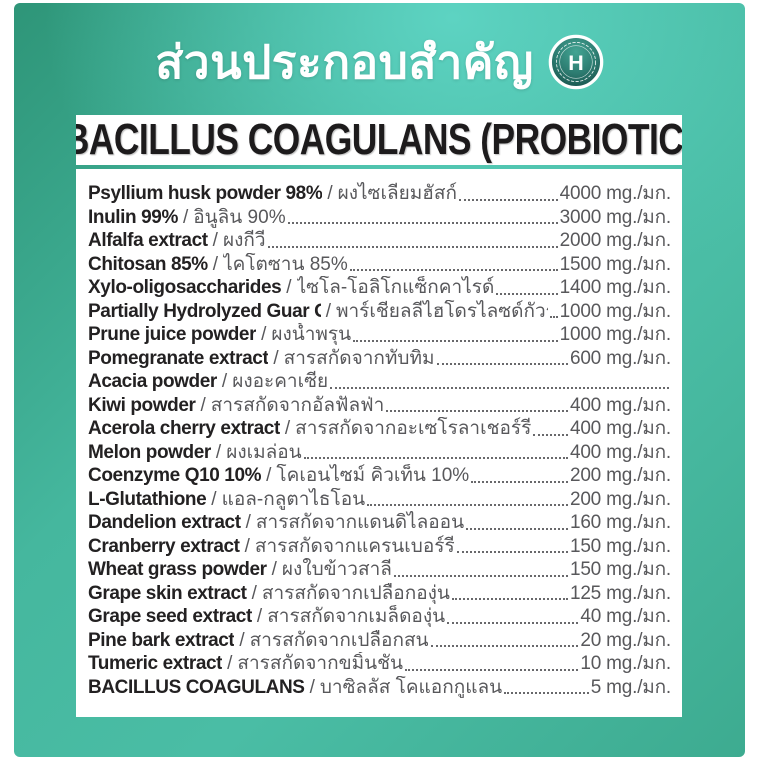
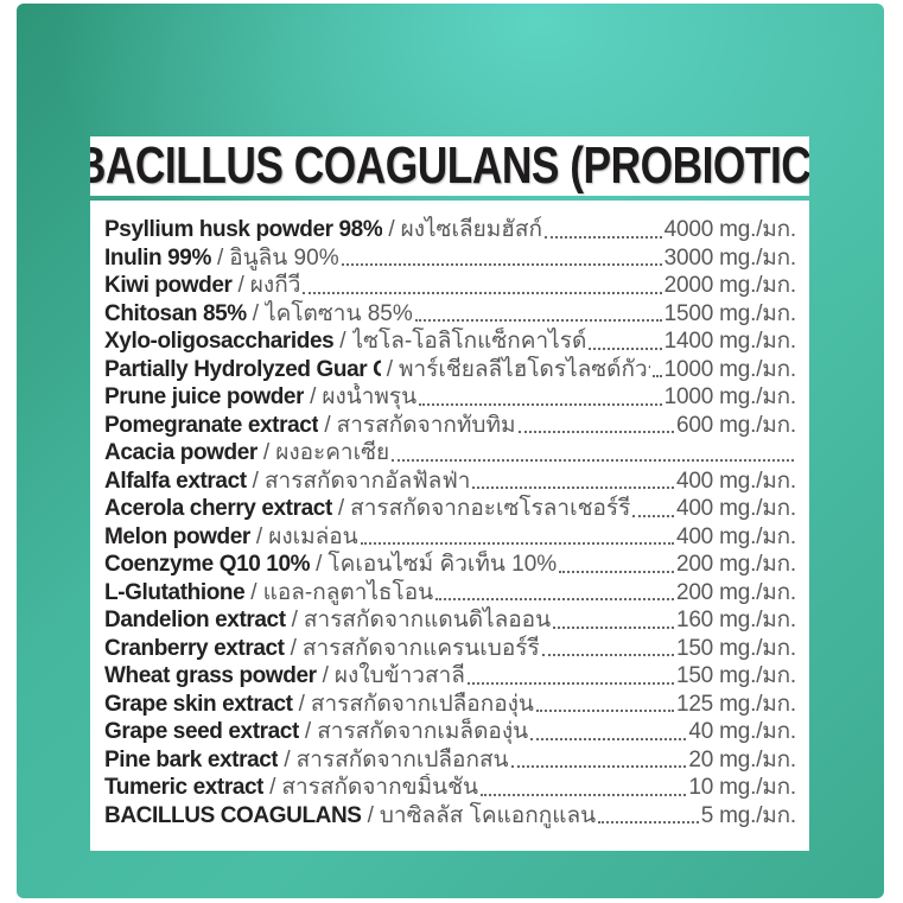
- ส่วนประกอบสำคัญ
- H
  BACILLUS COAGULANS (PROBIOTIC
  Psyllium husk powder 98%
  /
  ผงไซเลี่ยมฮัสก์
  4000 mg./มก.
  Inulin 99%
  /
  อินูลิน 90%
  3000 mg./มก.
- Alfalfa extract
+ Kiwi powder
  /
  ผงกีวี่
  2000 mg./มก.
  Chitosan 85%
  /
  ไคโตซาน 85%
  1500 mg./มก.
  Xylo-oligosaccharides
  /
  ไซโล-โอลิโกแซ็กคาไรด์
  1400 mg./มก.
  Partially Hydrolyzed Guar
  /
  พาร์เชียลลี่ไฮโดรไลซด์กัว
  1000 mg./มก.
  Prune juice powder
  /
  ผงน้ำพรุน
  1000 mg./มก.
  Pomegranate extract
  /
  สารสกัดจากทับทิม
  600 mg./มก.
  Acacia powder
  /
  ผงอะคาเซีย
- Kiwi powder
+ Alfalfa extract
  /
  สารสกัดจากอัลฟัลฟ่า
  400 mg./มก.
  Acerola cherry extract
  /
  สารสกัดจากอะเซโรลาเชอร์รี่
  400 mg./มก.
  Melon powder
  /
  ผงเมล่อน
  400 mg./มก.
  Coenzyme Q10 10%
  /
  โคเอนไซม์ คิวเท็น 10%
  200 mg./มก.
  L-Glutathione
  /
  แอล-กลูตาไธโอน
  200 mg./มก.
  Dandelion extract
  /
  สารสกัดจากแดนดิไลออน
  160 mg./มก.
  Cranberry extract
  /
  สารสกัดจากแครนเบอร์รี่
  150 mg./มก.
  Wheat grass powder
  /
  ผงใบข้าวสาลี
  150 mg./มก.
  Grape skin extract
  /
  สารสกัดจากเปลือกองุ่น
  125 mg./มก.
  Grape seed extract
  /
  สารสกัดจากเมล็ดองุ่น
  40 mg./มก.
  Pine bark extract
  /
  สารสกัดจากเปลือกสน
  20 mg./มก.
  Tumeric extract
  /
  สารสกัดจากขมิ้นชัน
  10 mg./มก.
  BACILLUS COAGULANS
  /
  บาซิลลัส โคแอกกูแลน
  5 mg./มก.
